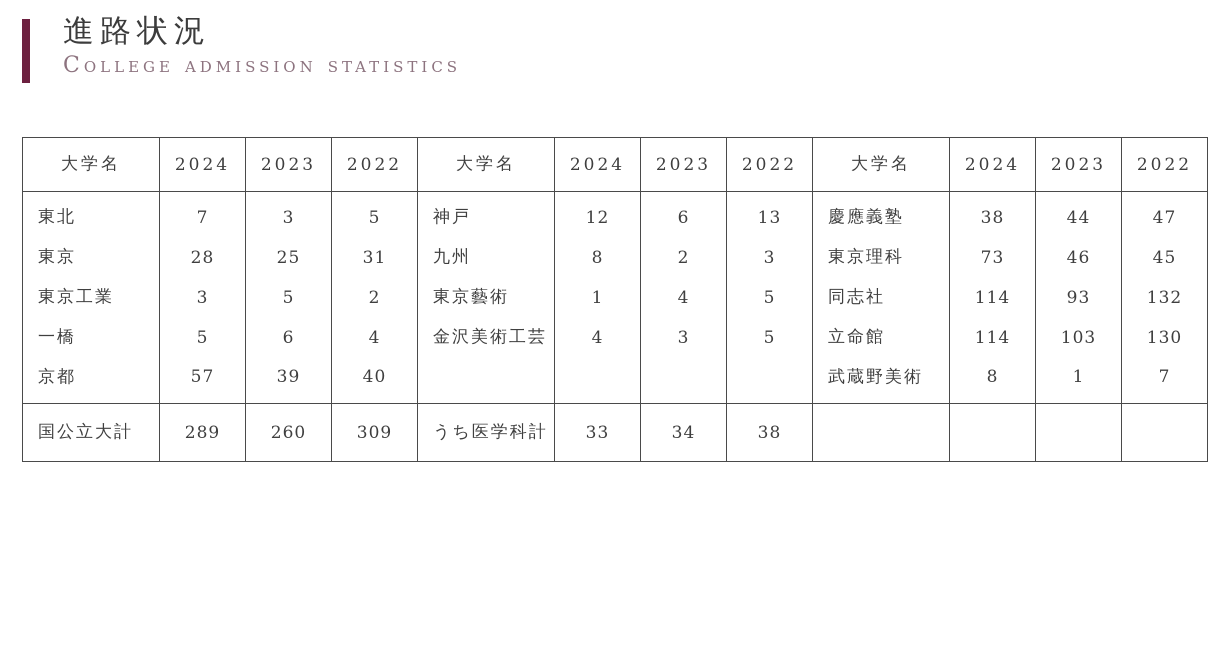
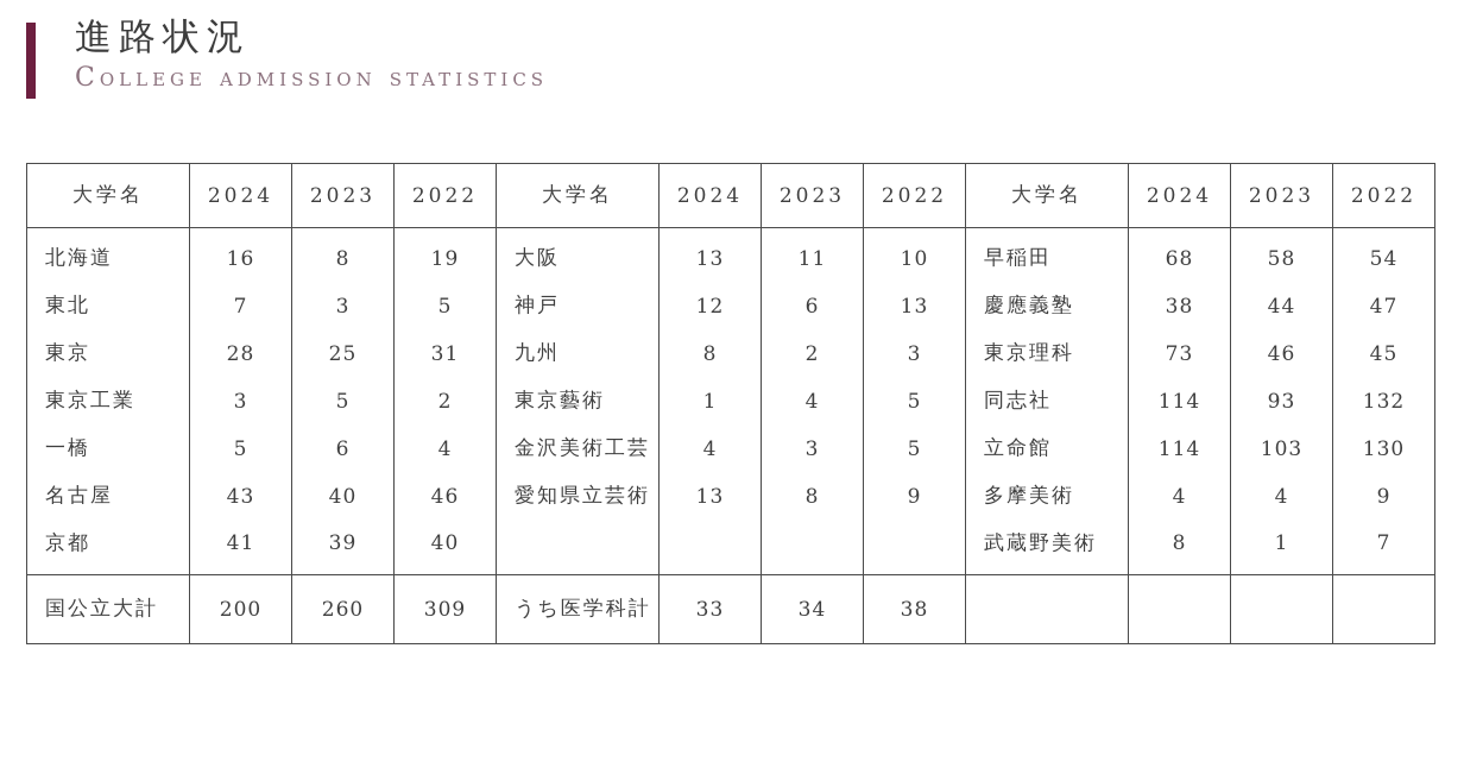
  進路状況
  college admission statistics
  大学名	2024	2023	2022	大学名	2024	2023	2022	大学名	2024	2023	2022
+ 北海道	16	8	19	大阪	13	11	10	早稲田	68	58	54
  東北	7	3	5	神戸	12	6	13	慶應義塾	38	44	47
  東京	28	25	31	九州	8	2	3	東京理科	73	46	45
  東京工業	3	5	2	東京藝術	1	4	5	同志社	114	93	132
  一橋	5	6	4	金沢美術工芸	4	3	5	立命館	114	103	130
+ 名古屋	43	40	46	愛知県立芸術	13	8	9	多摩美術	4	4	9
- 京都	57	39	40					武蔵野美術	8	1	7
+ 京都	41	39	40					武蔵野美術	8	1	7
- 国公立大計	289	260	309	うち医学科計	33	34	38
+ 国公立大計	200	260	309	うち医学科計	33	34	38
